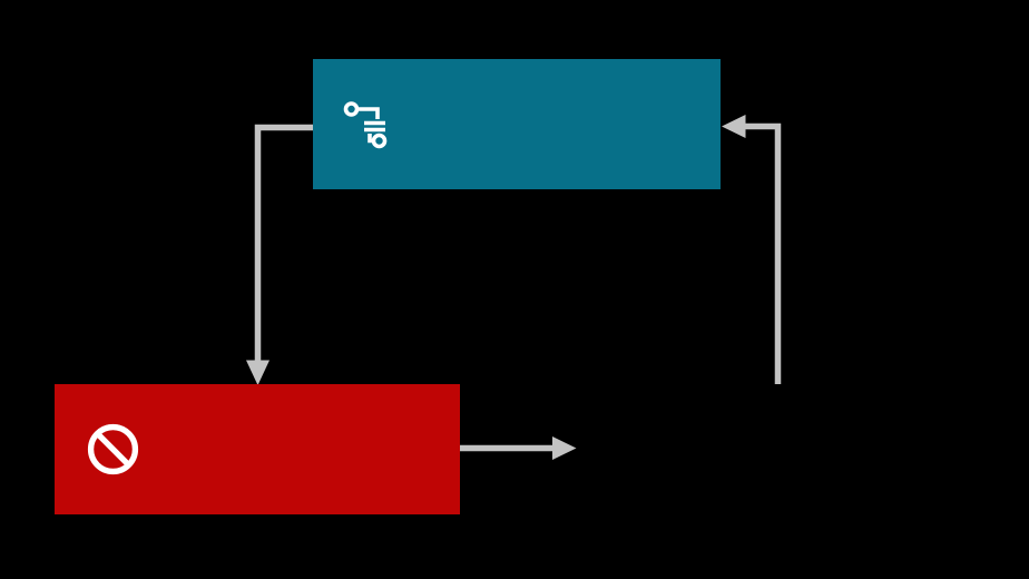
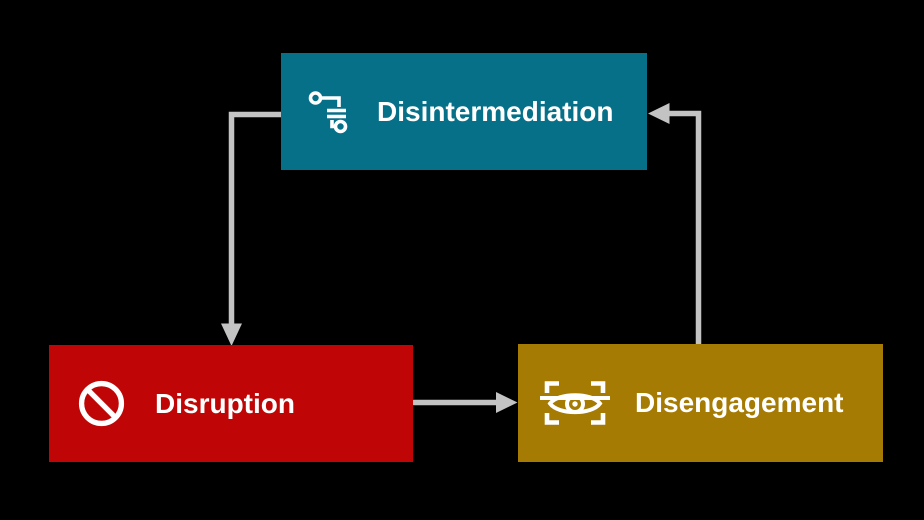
+ Disintermediation
+ Disruption
+ Disengagement
